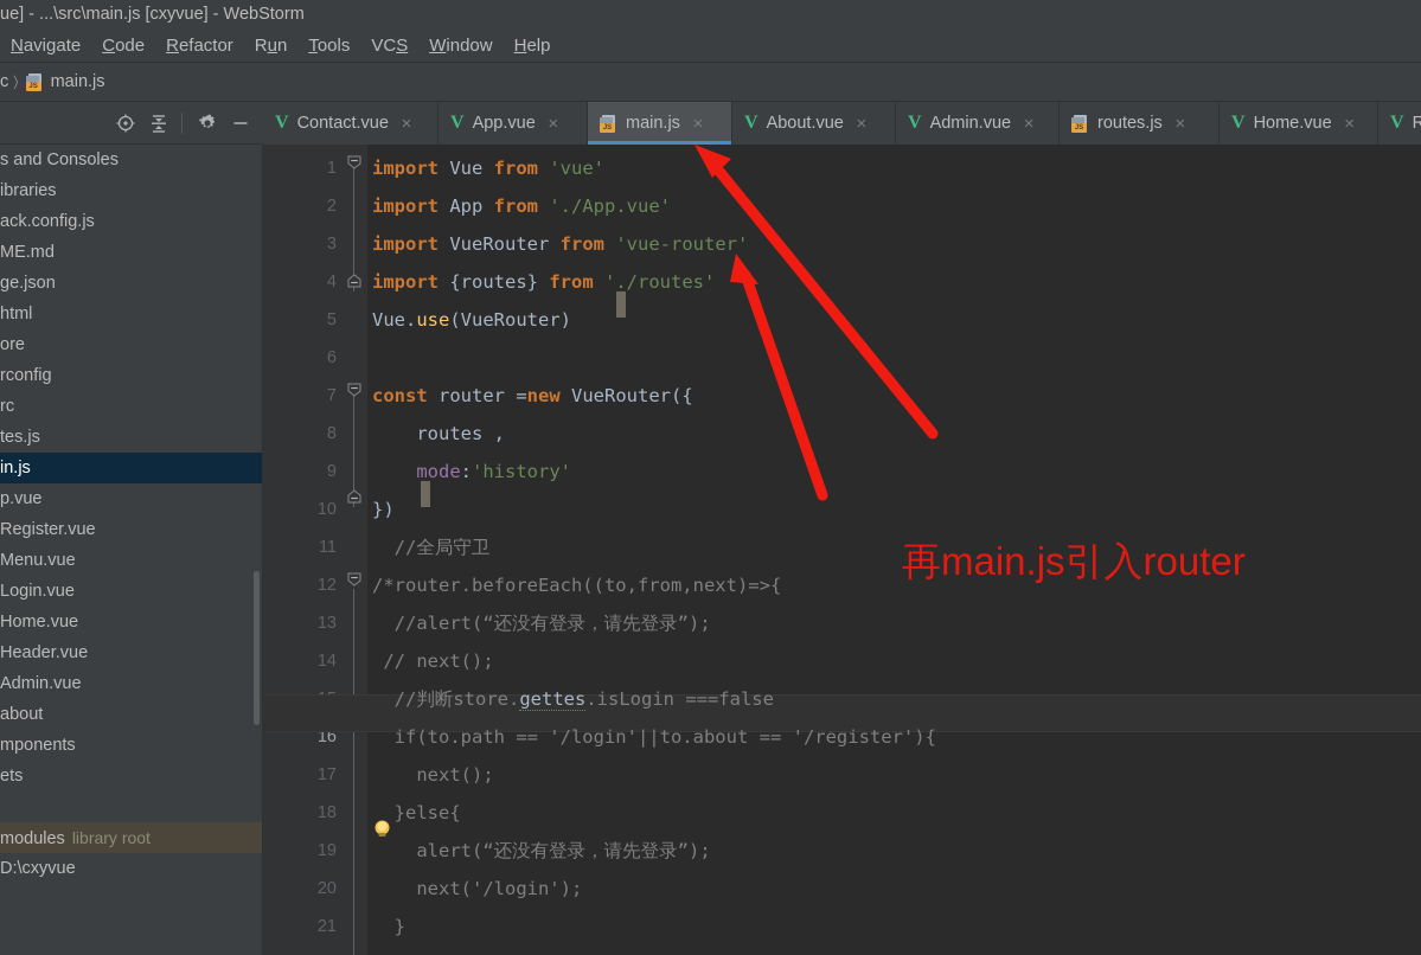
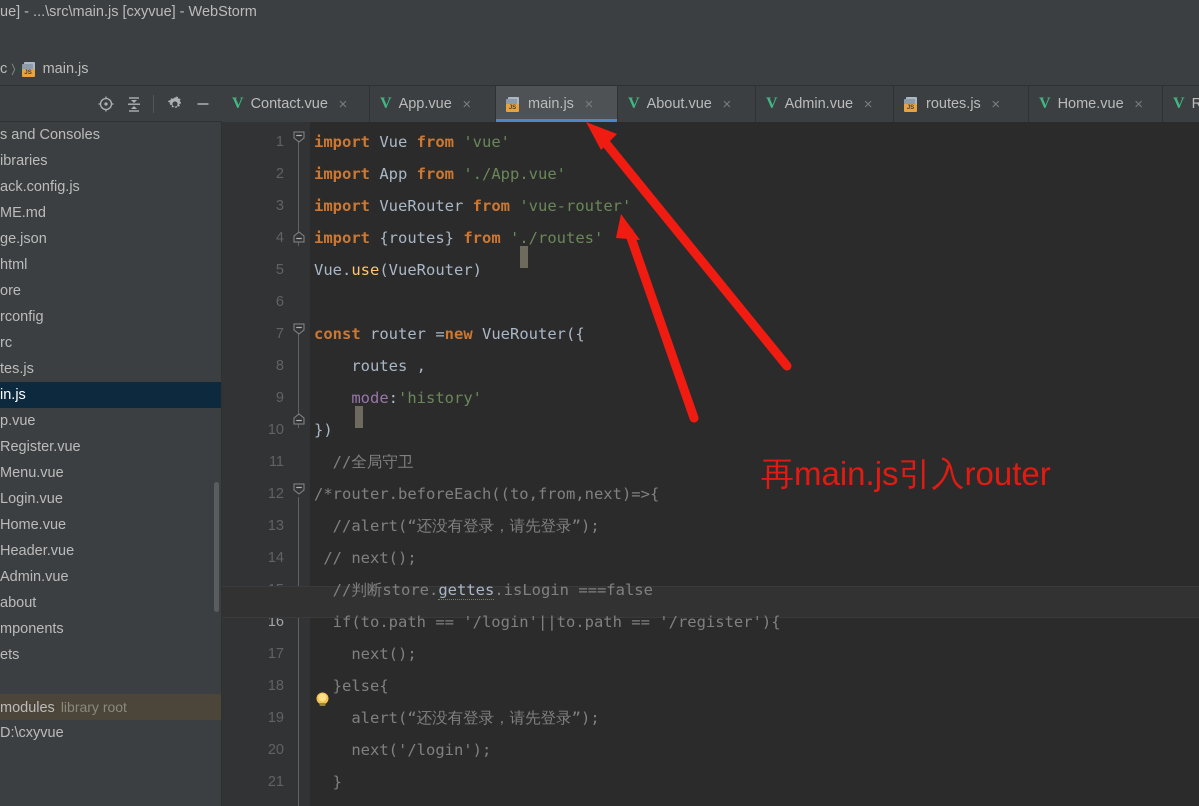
  ue] - ...\src\main.js [cxyvue] - WebStorm
- Navigate
- Code
- Refactor
- Run
- Tools
- VCS
- Window
- Help
  c
  〉
  main.js
  s and Consoles
  ibraries
  ack.config.js
  ME.md
  ge.json
  html
  ore
  rconfig
  rc
  tes.js
  in.js
  p.vue
  Register.vue
  Menu.vue
  Login.vue
  Home.vue
  Header.vue
  Admin.vue
  about
  mponents
  ets
  modules library root
  D:\cxyvue
  V
  Contact.vue
  ×
  V
  App.vue
  ×
  main.js
  ×
  V
  About.vue
  ×
  V
  Admin.vue
  ×
  routes.js
  ×
  V
  Home.vue
  ×
  V
  1
  2
  3
  4
  5
  6
  7
  8
  9
  10
  11
  12
  13
  14
  16
  17
  18
  19
  20
  21
  import Vue from 'vue'
  import App from './App.vue'
  import VueRouter from 'vue-router'
  import {routes} from './routes'
  Vue.use(VueRouter)
  const router =new VueRouter({
  routes ,
  mode:'history'
  })
  //全局守卫
  /*router.beforeEach((to,from,next)=>{
  //alert(“还没有登录，请先登录”);
  // next();
  //判断store.gettes.isLogin ===false
- if(to.path == '/login'||to.about == '/register'){
+ if(to.path == '/login'||to.path == '/register'){
  next();
  }else{
  alert(“还没有登录，请先登录”);
  next('/login');
  }
  再main.js引入router
